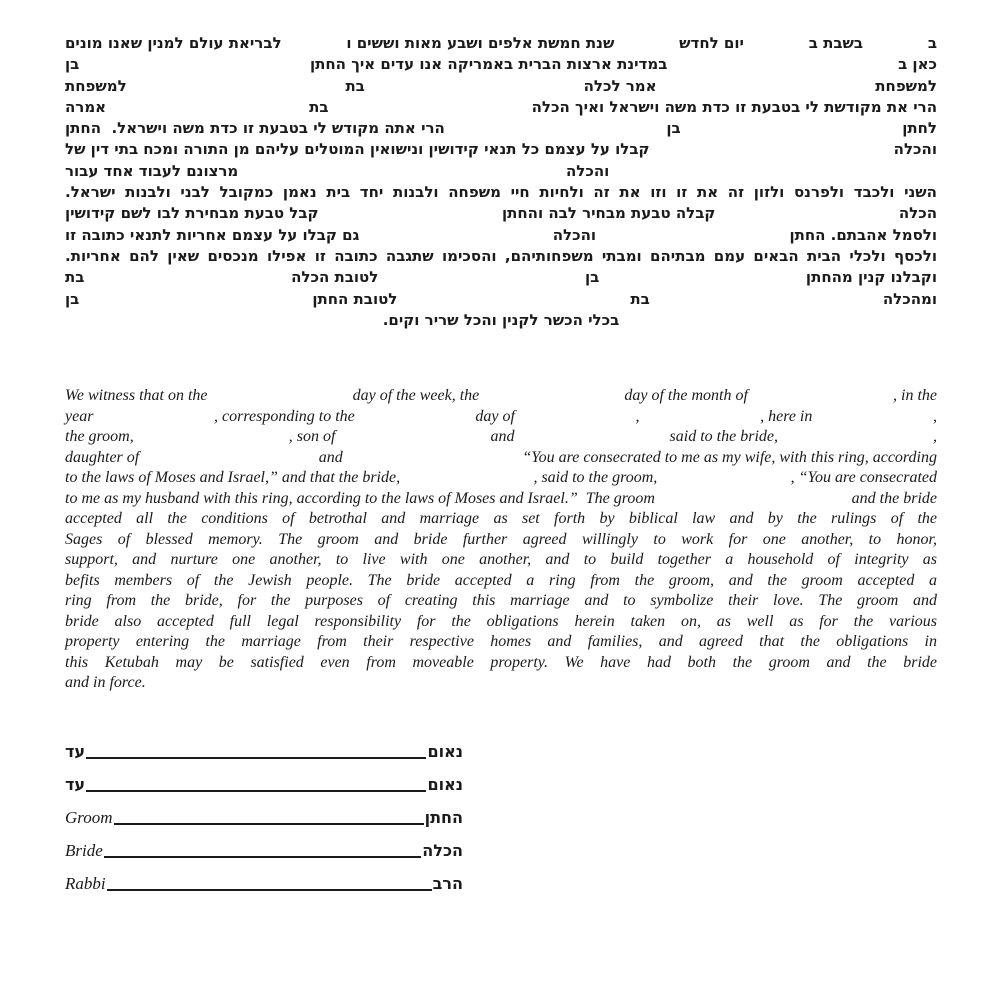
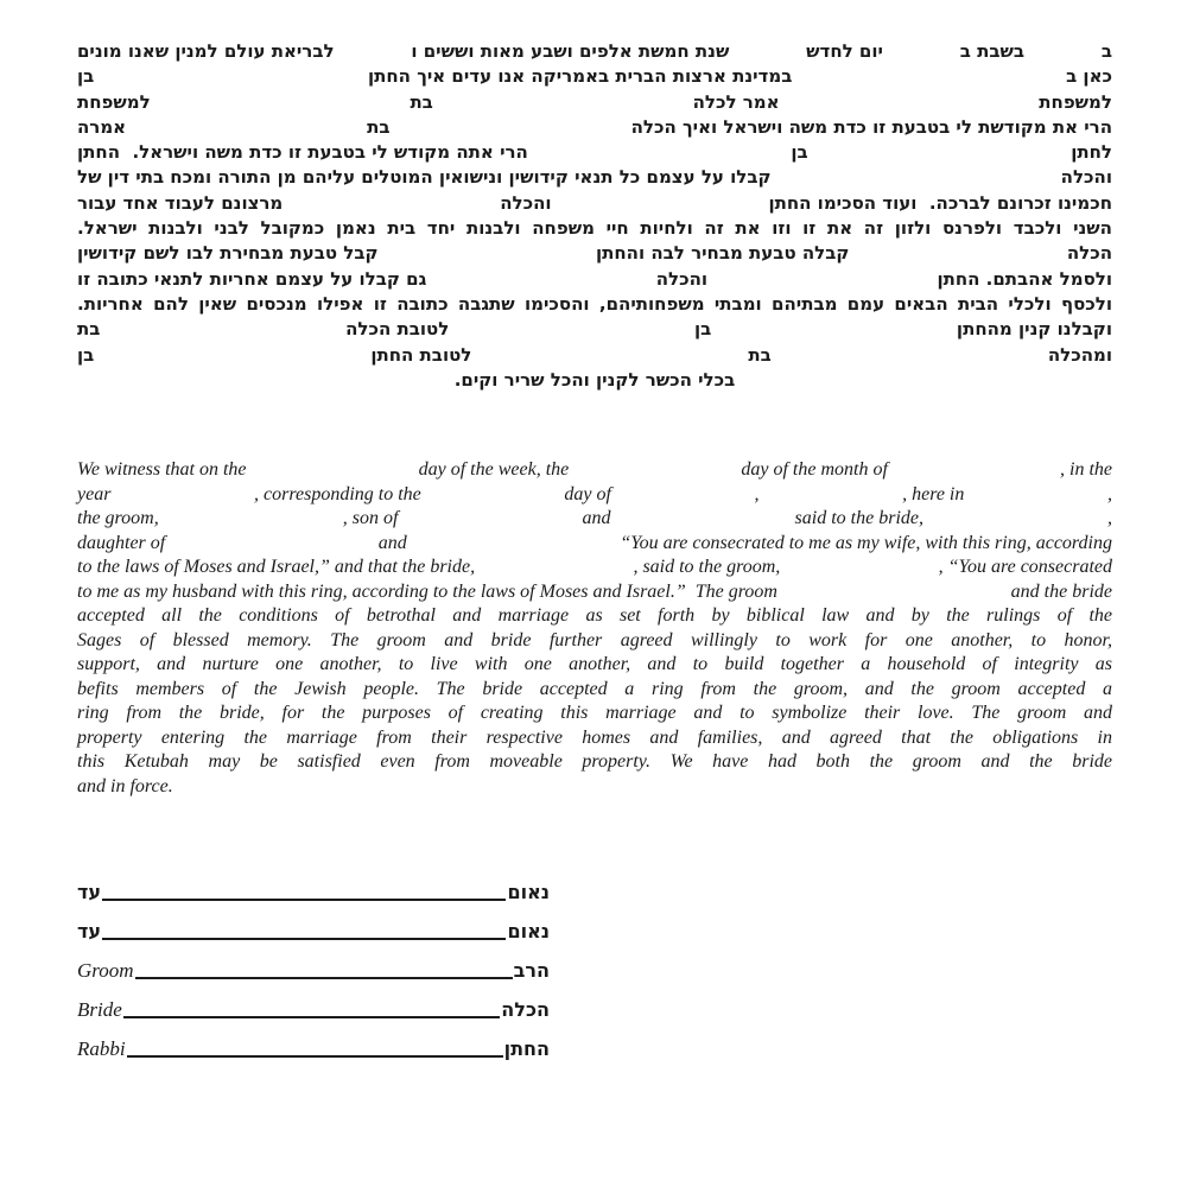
  ב
  בשבת ב
  יום לחדש
  שנת חמשת אלפים ושבע מאות וששים ו
  לבריאת עולם למנין שאנו מונים
  כאן ב
  במדינת ארצות הברית באמריקה אנו עדים איך החתן
  בן
  למשפחת
  אמר לכלה
  בת
  למשפחת
  הרי את מקודשת לי בטבעת זו כדת משה וישראל ואיך הכלה
  בת
  אמרה
  לחתן
  בן
  הרי אתה מקודש לי בטבעת זו כדת משה וישראל. החתן
  והכלה
  קבלו על עצמם כל תנאי קידושין ונישואין המוטלים עליהם מן התורה ומכח בתי דין של
+ חכמינו זכרונם לברכה. ועוד הסכימו החתן
  והכלה
  מרצונם לעבוד אחד עבור
  השני ולכבד ולפרנס ולזון זה את זו וזו את זה ולחיות חיי משפחה ולבנות יחד בית נאמן כמקובל לבני ולבנות ישראל.
  הכלה
  קבלה טבעת מבחיר לבה והחתן
  קבל טבעת מבחירת לבו לשם קידושין
  ולסמל אהבתם. החתן
  והכלה
  גם קבלו על עצמם אחריות לתנאי כתובה זו
  ולכסף ולכלי הבית הבאים עמם מבתיהם ומבתי משפחותיהם, והסכימו שתגבה כתובה זו אפילו מנכסים שאין להם אחריות.
  וקבלנו קנין מהחתן
  בן
  לטובת הכלה
  בת
  ומהכלה
  בת
  לטובת החתן
  בן
  בכלי הכשר לקנין והכל שריר וקים.
  We witness that on the
  day of the week, the
  day of the month of
  , in the
  year
  , corresponding to the
  day of
  ,
  , here in
  ,
  the groom,
  , son of
  and
  said to the bride,
  ,
  daughter of
  and
  “You are consecrated to me as my wife, with this ring, according
  to the laws of Moses and Israel,” and that the bride,
  , said to the groom,
  , “You are consecrated
  to me as my husband with this ring, according to the laws of Moses and Israel.” The groom
  and the bride
  accepted all the conditions of betrothal and marriage as set forth by biblical law and by the rulings of the
  Sages of blessed memory. The groom and bride further agreed willingly to work for one another, to honor,
  support, and nurture one another, to live with one another, and to build together a household of integrity as
  befits members of the Jewish people. The bride accepted a ring from the groom, and the groom accepted a
  ring from the bride, for the purposes of creating this marriage and to symbolize their love. The groom and
- bride also accepted full legal responsibility for the obligations herein taken on, as well as for the various
  property entering the marriage from their respective homes and families, and agreed that the obligations in
  this Ketubah may be satisfied even from moveable property. We have had both the groom and the bride
  and in force.
  עד
  נאום
  עד
  נאום
  Groom
- החתן
+ הרב
  Bride
  הכלה
  Rabbi
- הרב
+ החתן
